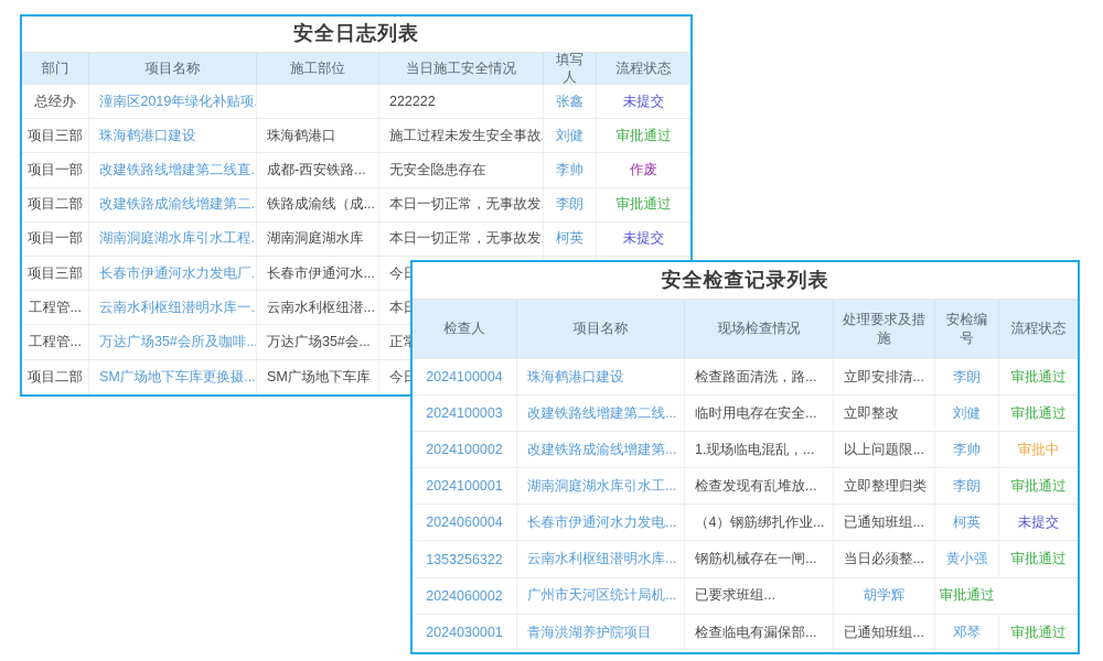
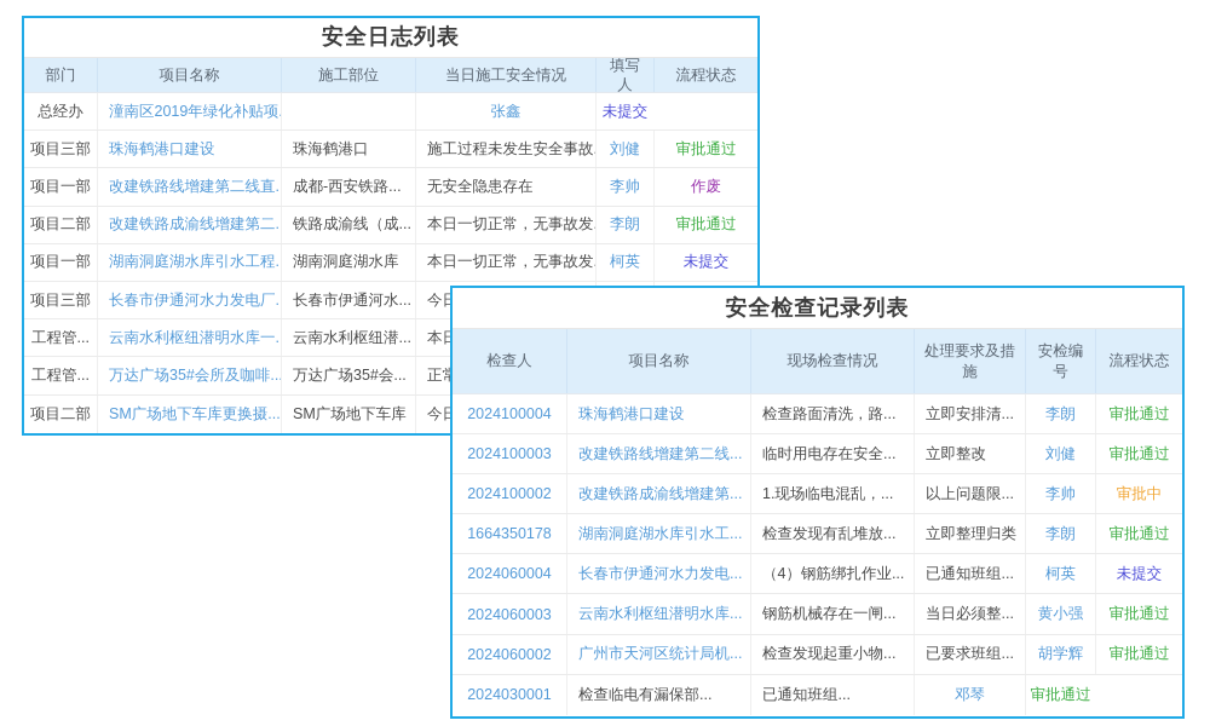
  安全日志列表
  部门
  项目名称
  施工部位
  当日施工安全情况
  填写人
  流程状态
  总经办
  潼南区2019年绿化补贴项
- 222222
  张鑫
  未提交
  项目三部
  珠海鹤港口建设
  珠海鹤港口
  施工过程未发生安全事故
  刘健
  审批通过
  项目一部
  改建铁路线增建第二线直.
  成都-西安铁路...
  无安全隐患存在
  李帅
  作废
  项目二部
  改建铁路成渝线增建第二.
  铁路成渝线（成...
  本日一切正常，无事故发
  李朗
  审批通过
  项目一部
  湖南洞庭湖水库引水工程.
  湖南洞庭湖水库
  本日一切正常，无事故发
  柯英
  未提交
  项目三部
  长春市伊通河水力发电厂.
  长春市伊通河水...
  工程管...
  云南水利枢纽潜明水库一.
  云南水利枢纽潜...
  工程管...
  万达广场35#会所及咖啡..
  万达广场35#会...
  项目二部
  SM广场地下车库更换摄...
  SM广场地下车库
  安全检查记录列表
  检查人
  项目名称
  现场检查情况
  处理要求及措施
  安检编号
  流程状态
  2024100004
  珠海鹤港口建设
  检查路面清洗，路...
  立即安排清...
  李朗
  审批通过
  2024100003
  改建铁路线增建第二线...
  临时用电存在安全...
  立即整改
  刘健
  审批通过
  2024100002
  改建铁路成渝线增建第...
  1.现场临电混乱，...
  以上问题限...
  李帅
  审批中
- 2024100001
+ 1664350178
  湖南洞庭湖水库引水工...
  检查发现有乱堆放...
  立即整理归类
  李朗
  审批通过
  2024060004
  长春市伊通河水力发电...
  （4）钢筋绑扎作业...
  已通知班组...
  柯英
  未提交
- 1353256322
+ 2024060003
  云南水利枢纽潜明水库...
  钢筋机械存在一闸...
  当日必须整...
  黄小强
  审批通过
  2024060002
  广州市天河区统计局机...
+ 检查发现起重小物...
  已要求班组...
  胡学辉
  审批通过
  2024030001
- 青海洪湖养护院项目
  检查临电有漏保部...
  已通知班组...
  邓琴
  审批通过
